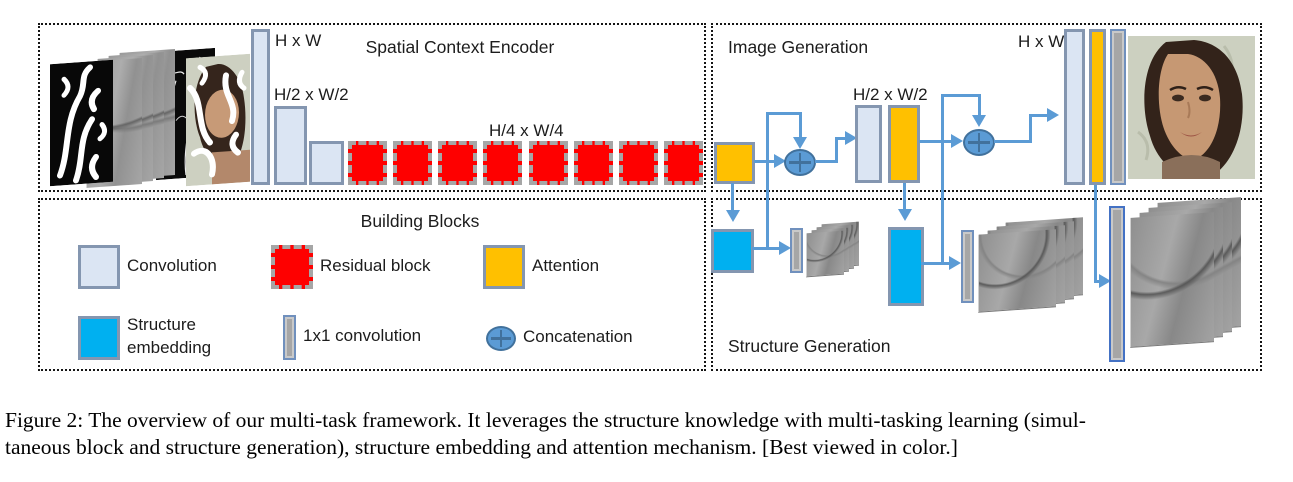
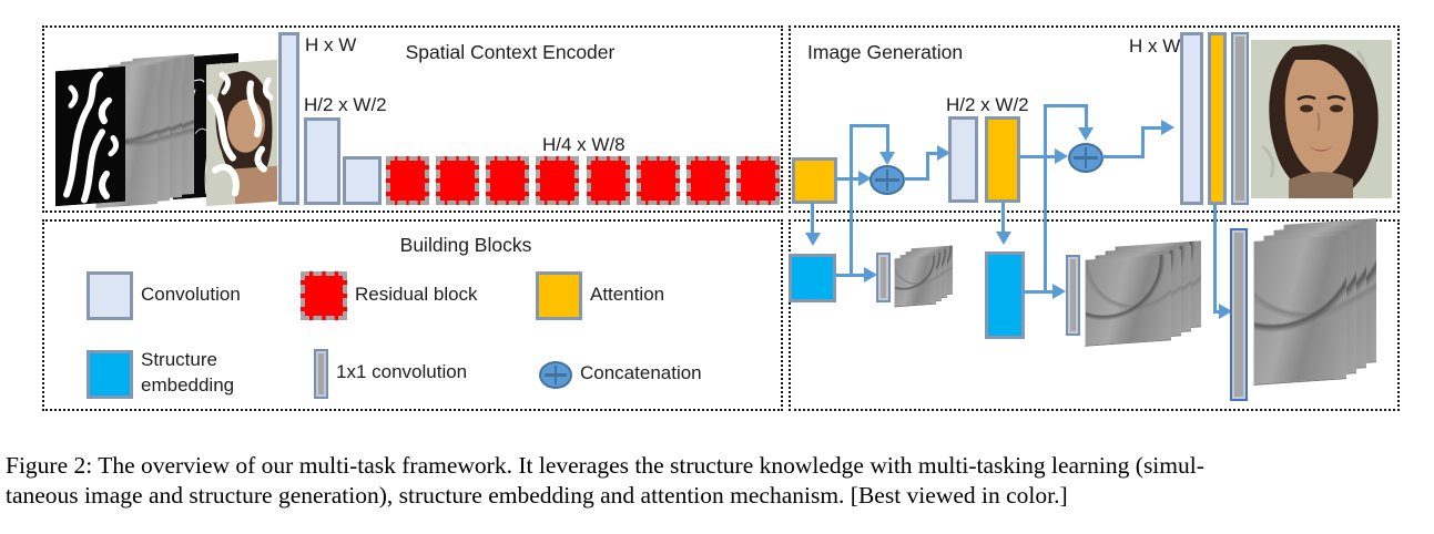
  Spatial Context Encoder
  Image Generation
  Building Blocks
- Structure Generation
  H x W
  H/2 x W/2
- H/4 x W/4
+ H/4 x W/8
  H/2 x W/2
  H x W
  Convolution
  Residual block
  Attention
  Structure embedding
  1x1 convolution
  Concatenation
  Figure 2: The overview of our multi-task framework. It leverages the structure knowledge with multi-tasking learning (simul-
- taneous block and structure generation), structure embedding and attention mechanism. [Best viewed in color.]
+ taneous image and structure generation), structure embedding and attention mechanism. [Best viewed in color.]
